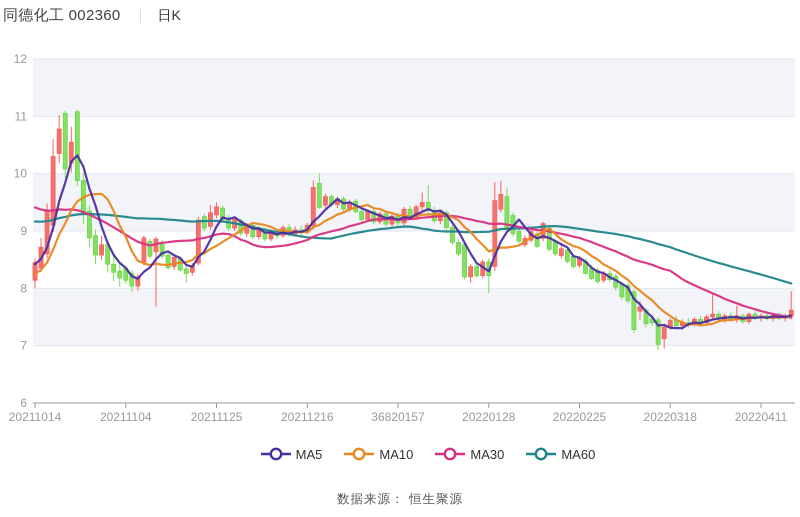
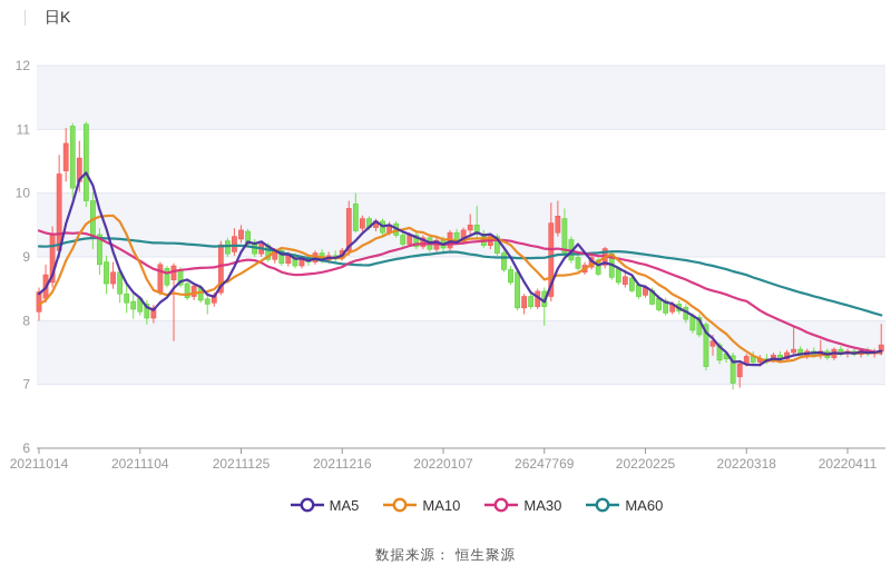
- 同德化工 002360
  日K
  20211014
  20211104
  20211125
  20211216
- 36820157
+ 20220107
- 20220128
+ 26247769
  20220225
  20220318
  20220411
  6
  7
  8
  9
  10
  11
  12
  MA5
  MA10
  MA30
  MA60
  数据来源： 恒生聚源
